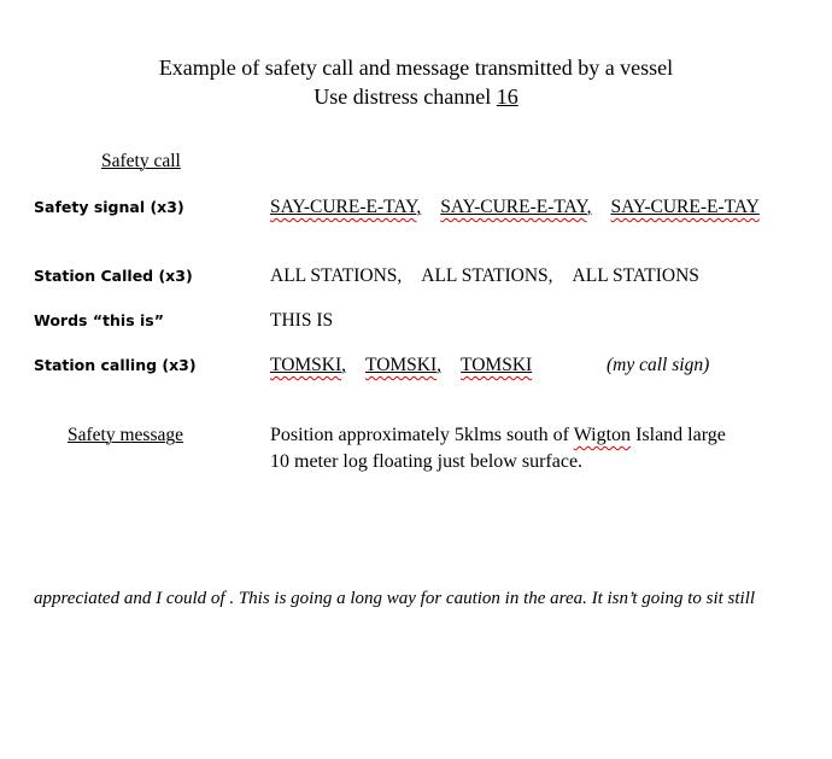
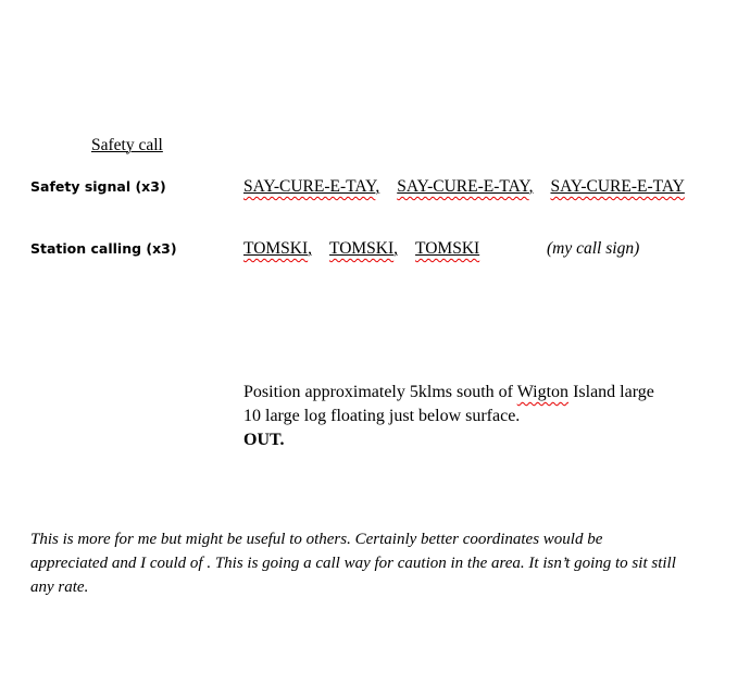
- Example of safety call and message transmitted by a vessel
- Use distress channel 16
  Safety call
  Safety signal (x3) SAY-CURE-E-TAY, SAY-CURE-E-TAY, SAY-CURE-E-TAY
- Station Called (x3) ALL STATIONS, ALL STATIONS, ALL STATIONS
- Words “this is” THIS IS
  Station calling (x3) TOMSKI, TOMSKI, TOMSKI
  (my call sign)
- Safety message
  Position approximately 5klms south of Wigton Island large
- 10 meter log floating just below surface.
+ 10 large log floating just below surface.
+ OUT.
+ This is more for me but might be useful to others. Certainly better coordinates would be
- appreciated and I could of . This is going a long way for caution in the area. It isn’t going to sit still
+ appreciated and I could of . This is going a call way for caution in the area. It isn’t going to sit still
+ any rate.
